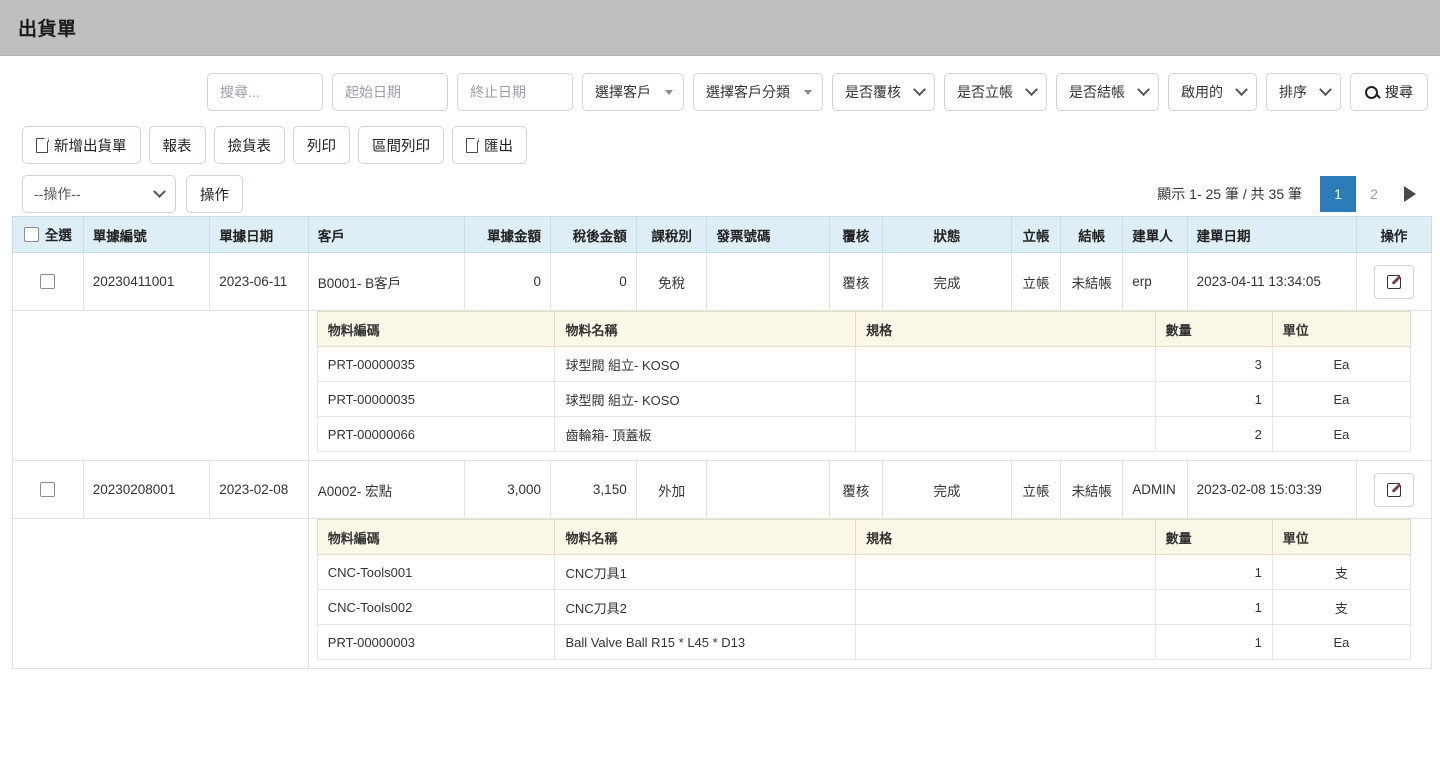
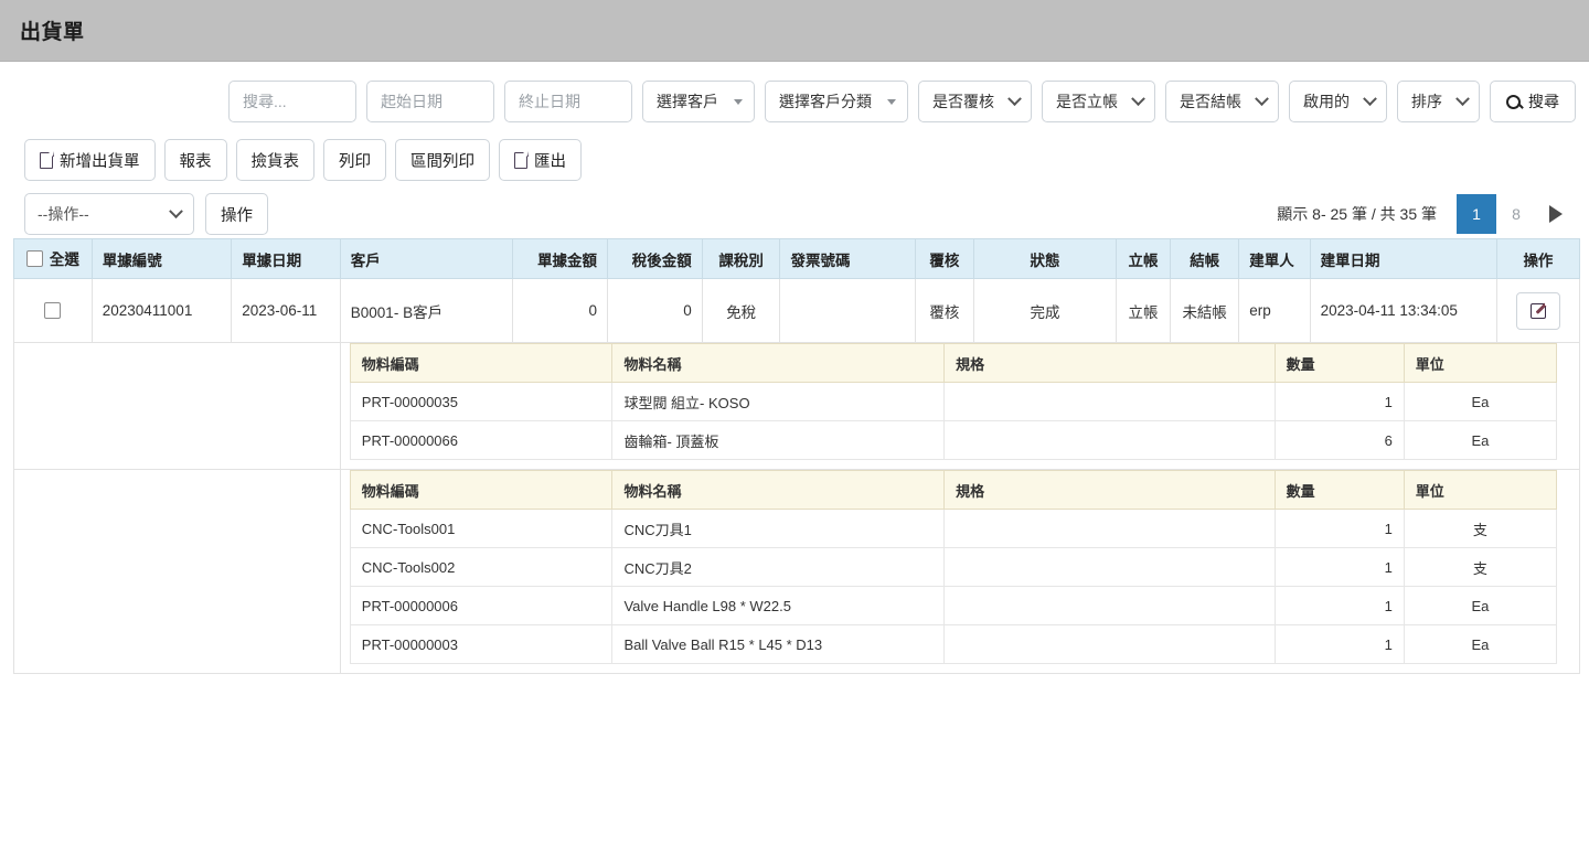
  出貨單
  搜尋...
  起始日期
  終止日期
  選擇客戶
  選擇客戶分類
  是否覆核
  是否立帳
  是否結帳
  啟用的
  排序
  搜尋
  新增出貨單
  報表
  撿貨表
  列印
  區間列印
  匯出
  --操作--
  操作
- 顯示 1- 25 筆 / 共 35 筆
+ 顯示 8- 25 筆 / 共 35 筆
  1
- 2
+ 8
  全選	單據編號	單據日期	客戶	單據金額	稅後金額	課稅別	發票號碼	覆核	狀態	立帳	結帳	建單人	建單日期	操作
  	20230411001	2023-06-11	B0001- B客戶	0	0	免稅		覆核	完成	立帳	未結帳	erp	2023-04-11 13:34:05
  物料編碼	物料名稱	規格	數量	單位
- PRT-00000035	球型閥 組立- KOSO		3	Ea
  PRT-00000035	球型閥 組立- KOSO		1	Ea
- PRT-00000066	齒輪箱- 頂蓋板		2	Ea
+ PRT-00000066	齒輪箱- 頂蓋板		6	Ea
- 	20230208001	2023-02-08	A0002- 宏點	3,000	3,150	外加		覆核	完成	立帳	未結帳	ADMIN	2023-02-08 15:03:39
  物料編碼	物料名稱	規格	數量	單位
  CNC-Tools001	CNC刀具1		1	支
  CNC-Tools002	CNC刀具2		1	支
+ PRT-00000006	Valve Handle L98 * W22.5		1	Ea
  PRT-00000003	Ball Valve Ball R15 * L45 * D13		1	Ea
